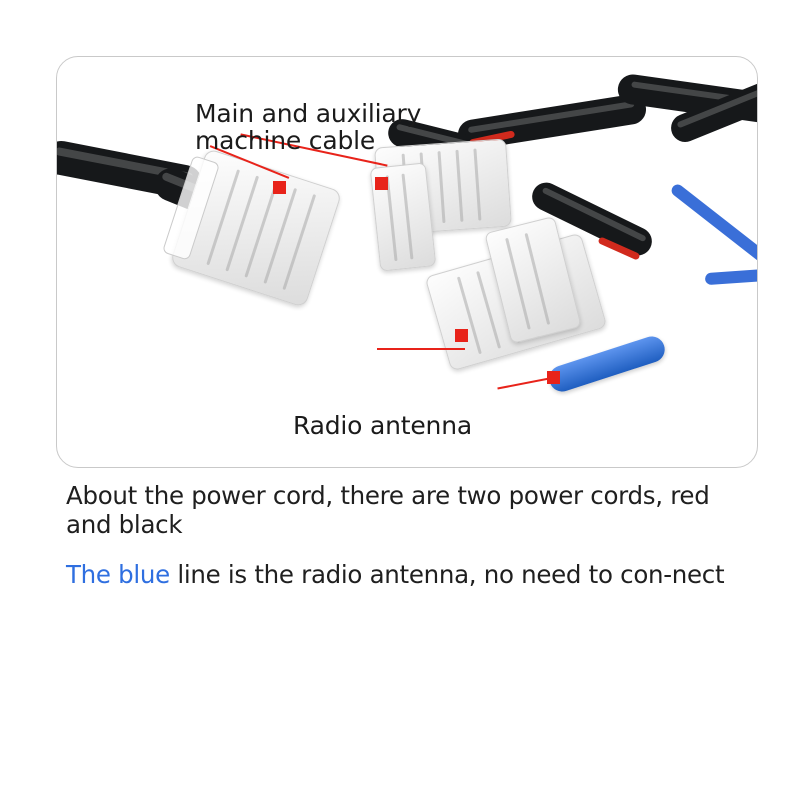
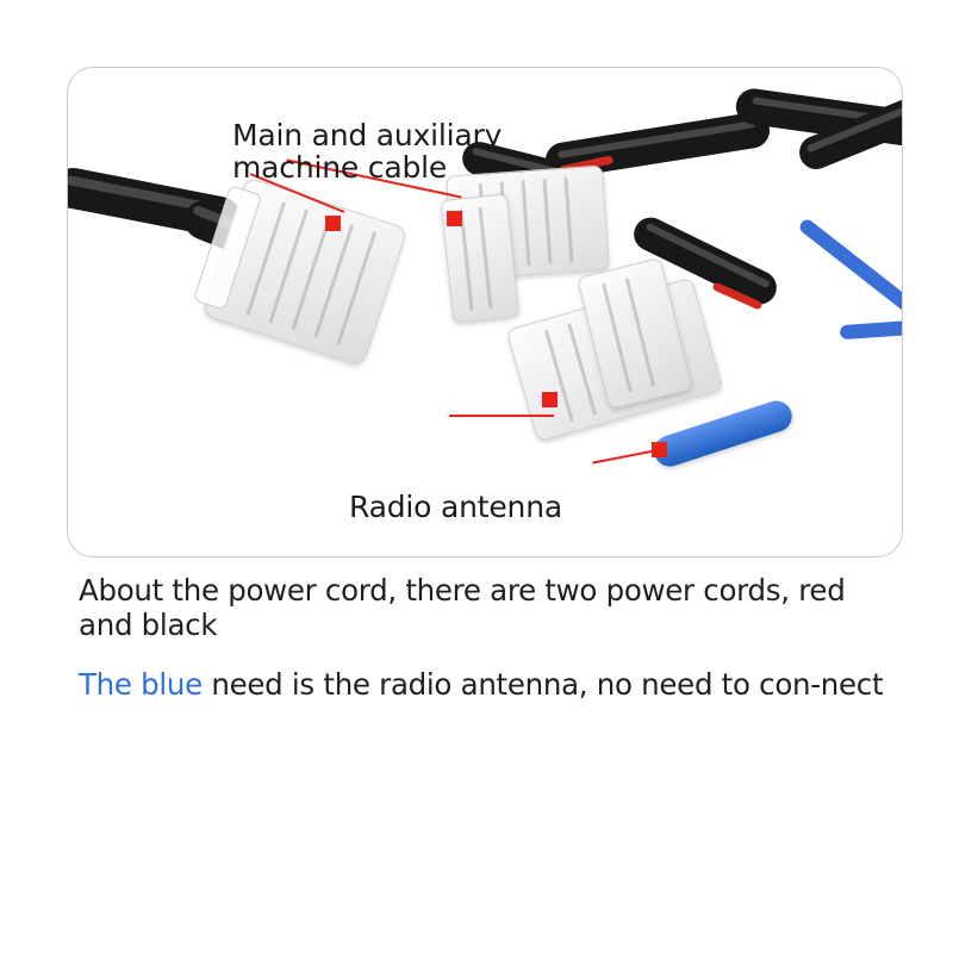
  Main and auxiliary
  machine cable
  Radio antenna
  About the power cord, there are two power cords, red and black
- The blue line is the radio antenna, no need to con-nect
+ The blue need is the radio antenna, no need to con-nect
